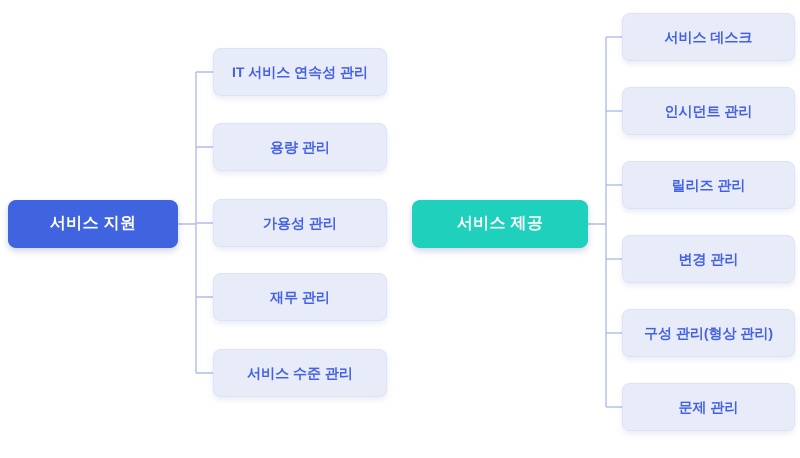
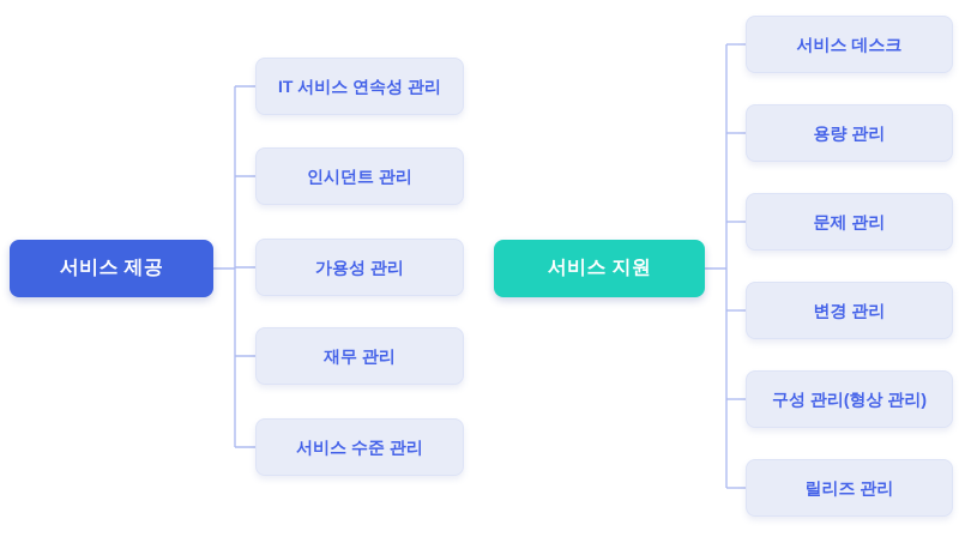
- 서비스 지원
+ 서비스 제공
  IT 서비스 연속성 관리
- 용량 관리
+ 인시던트 관리
  가용성 관리
  재무 관리
  서비스 수준 관리
- 서비스 제공
+ 서비스 지원
  서비스 데스크
- 인시던트 관리
+ 용량 관리
- 릴리즈 관리
+ 문제 관리
  변경 관리
  구성 관리(형상 관리)
- 문제 관리
+ 릴리즈 관리
